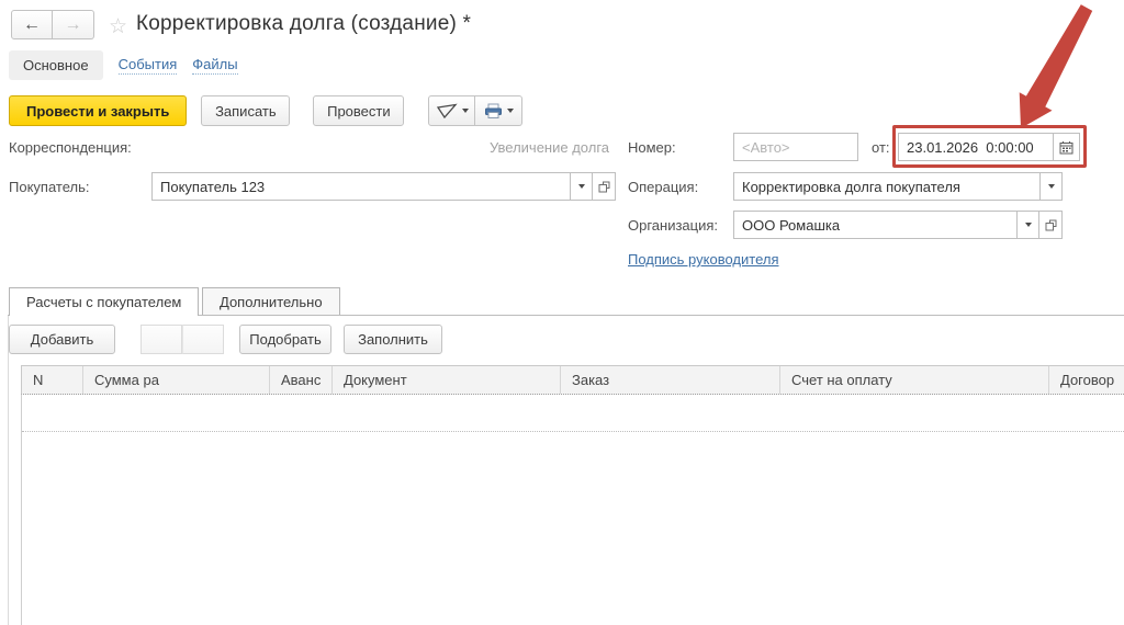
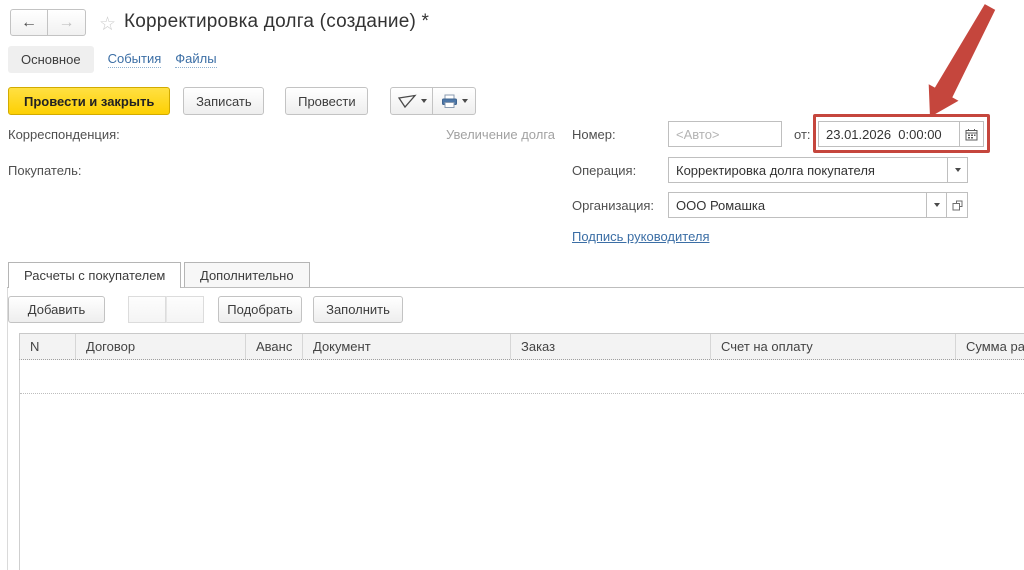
  ←
  →
  ☆
  Корректировка долга (создание) *
  Основное
  События
  Файлы
  Провести и закрыть
  Записать
  Провести
  Корреспонденция:
  Увеличение долга
  Покупатель:
- Покупатель 123
  Номер:
  <Авто>
  от:
  23.01.2026 0:00:00
  Операция:
  Корректировка долга покупателя
  Организация:
  ООО Ромашка
  Подпись руководителя
  Расчеты с покупателем
  Дополнительно
  Добавить
  Подобрать
  Заполнить
  N
- Сумма ра
+ Договор
  Аванс
  Документ
  Заказ
  Счет на оплату
- Договор
+ Сумма ра
